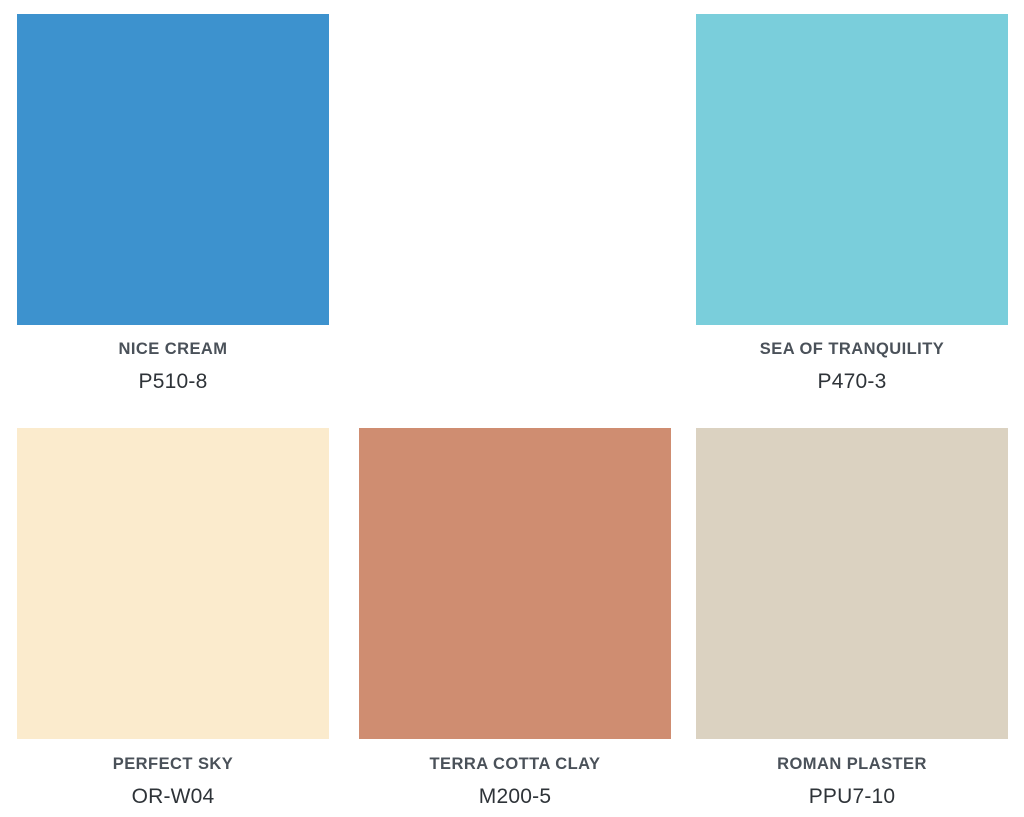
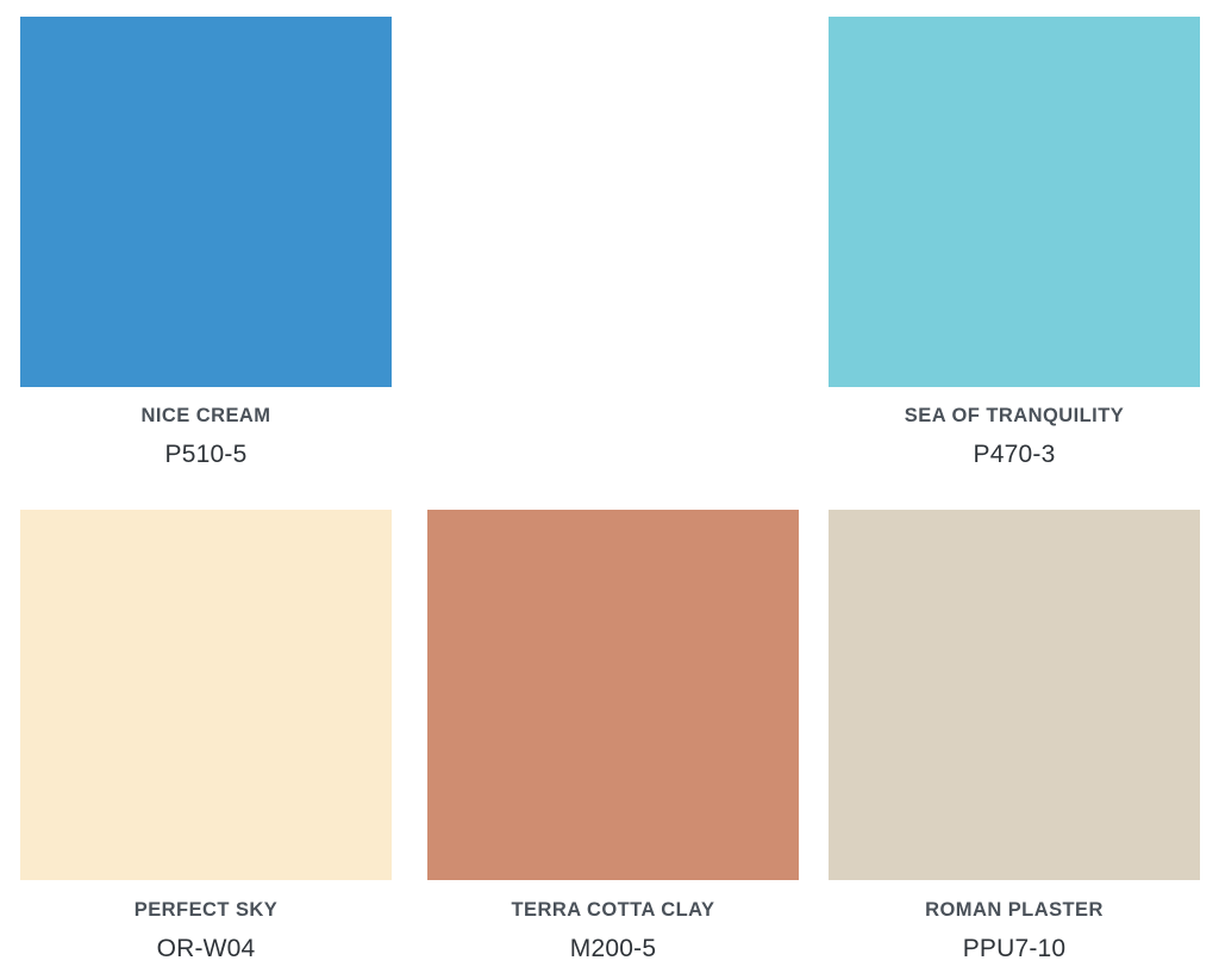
  NICE CREAM
- P510-8
+ P510-5
  SEA OF TRANQUILITY
  P470-3
  PERFECT SKY
  OR-W04
  TERRA COTTA CLAY
  M200-5
  ROMAN PLASTER
  PPU7-10
